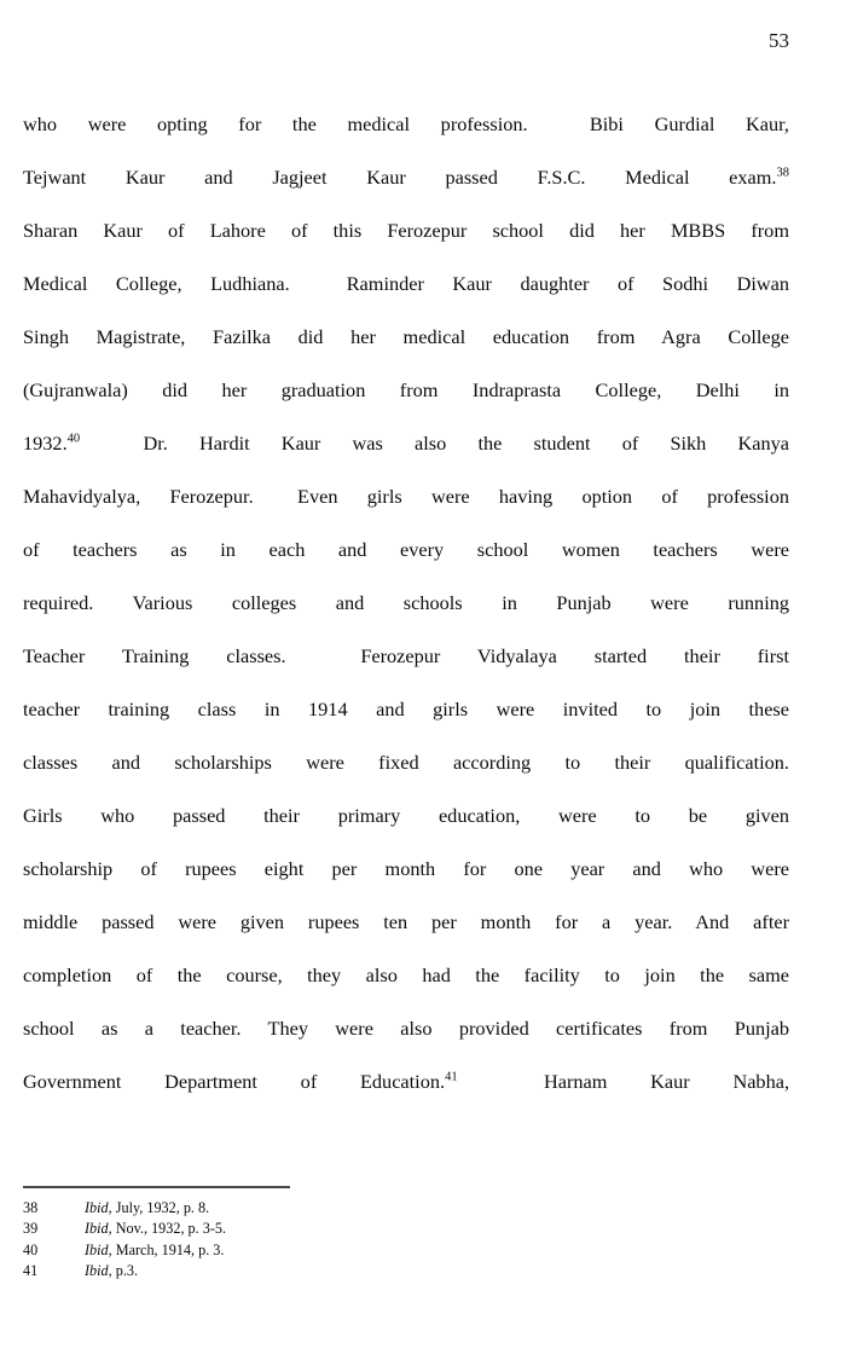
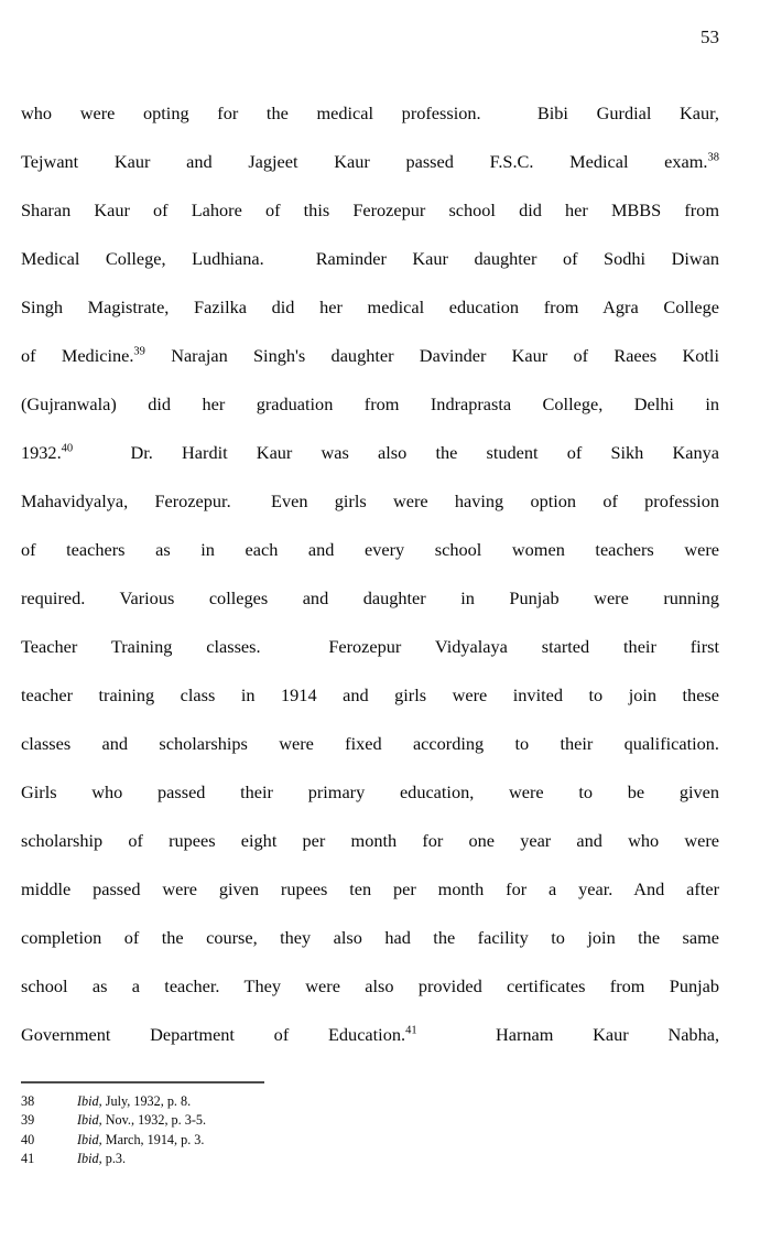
  53
  who were opting for the medical profession. Bibi Gurdial Kaur,
  Tejwant Kaur and Jagjeet Kaur passed F.S.C. Medical exam.38
  Sharan Kaur of Lahore of this Ferozepur school did her MBBS from
  Medical College, Ludhiana. Raminder Kaur daughter of Sodhi Diwan
  Singh Magistrate, Fazilka did her medical education from Agra College
+ of Medicine.39 Narajan Singh's daughter Davinder Kaur of Raees Kotli
  (Gujranwala) did her graduation from Indraprasta College, Delhi in
  1932.40 Dr. Hardit Kaur was also the student of Sikh Kanya
  Mahavidyalya, Ferozepur. Even girls were having option of profession
  of teachers as in each and every school women teachers were
- required. Various colleges and schools in Punjab were running
+ required. Various colleges and daughter in Punjab were running
  Teacher Training classes. Ferozepur Vidyalaya started their first
  teacher training class in 1914 and girls were invited to join these
  classes and scholarships were fixed according to their qualification.
  Girls who passed their primary education, were to be given
  scholarship of rupees eight per month for one year and who were
  middle passed were given rupees ten per month for a year. And after
  completion of the course, they also had the facility to join the same
  school as a teacher. They were also provided certificates from Punjab
  Government Department of Education.41 Harnam Kaur Nabha,
  38 Ibid, July, 1932, p. 8.
  39 Ibid, Nov., 1932, p. 3-5.
  40 Ibid, March, 1914, p. 3.
  41 Ibid, p.3.
